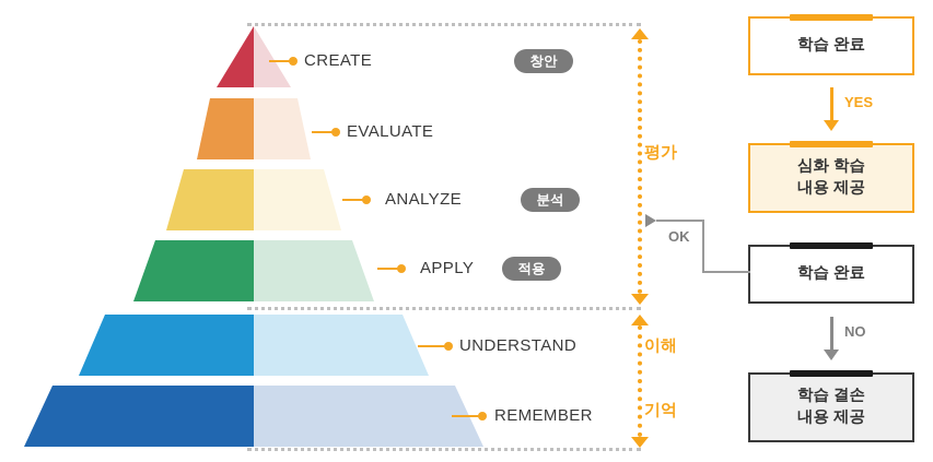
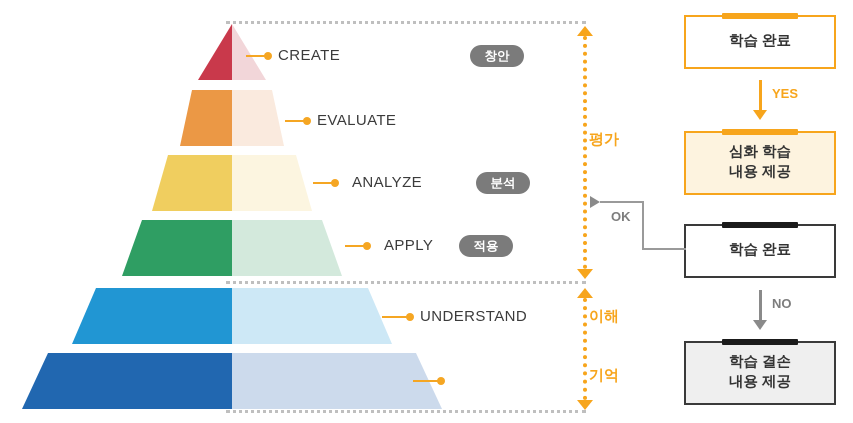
  CREATE
  창안
  EVALUATE
  ANALYZE
  분석
  APPLY
  적용
  UNDERSTAND
- REMEMBER
  평가
  이해
  기억
  학습 완료
  YES
  심화 학습
  내용 제공
  학습 완료
  OK
  NO
  학습 결손
  내용 제공
